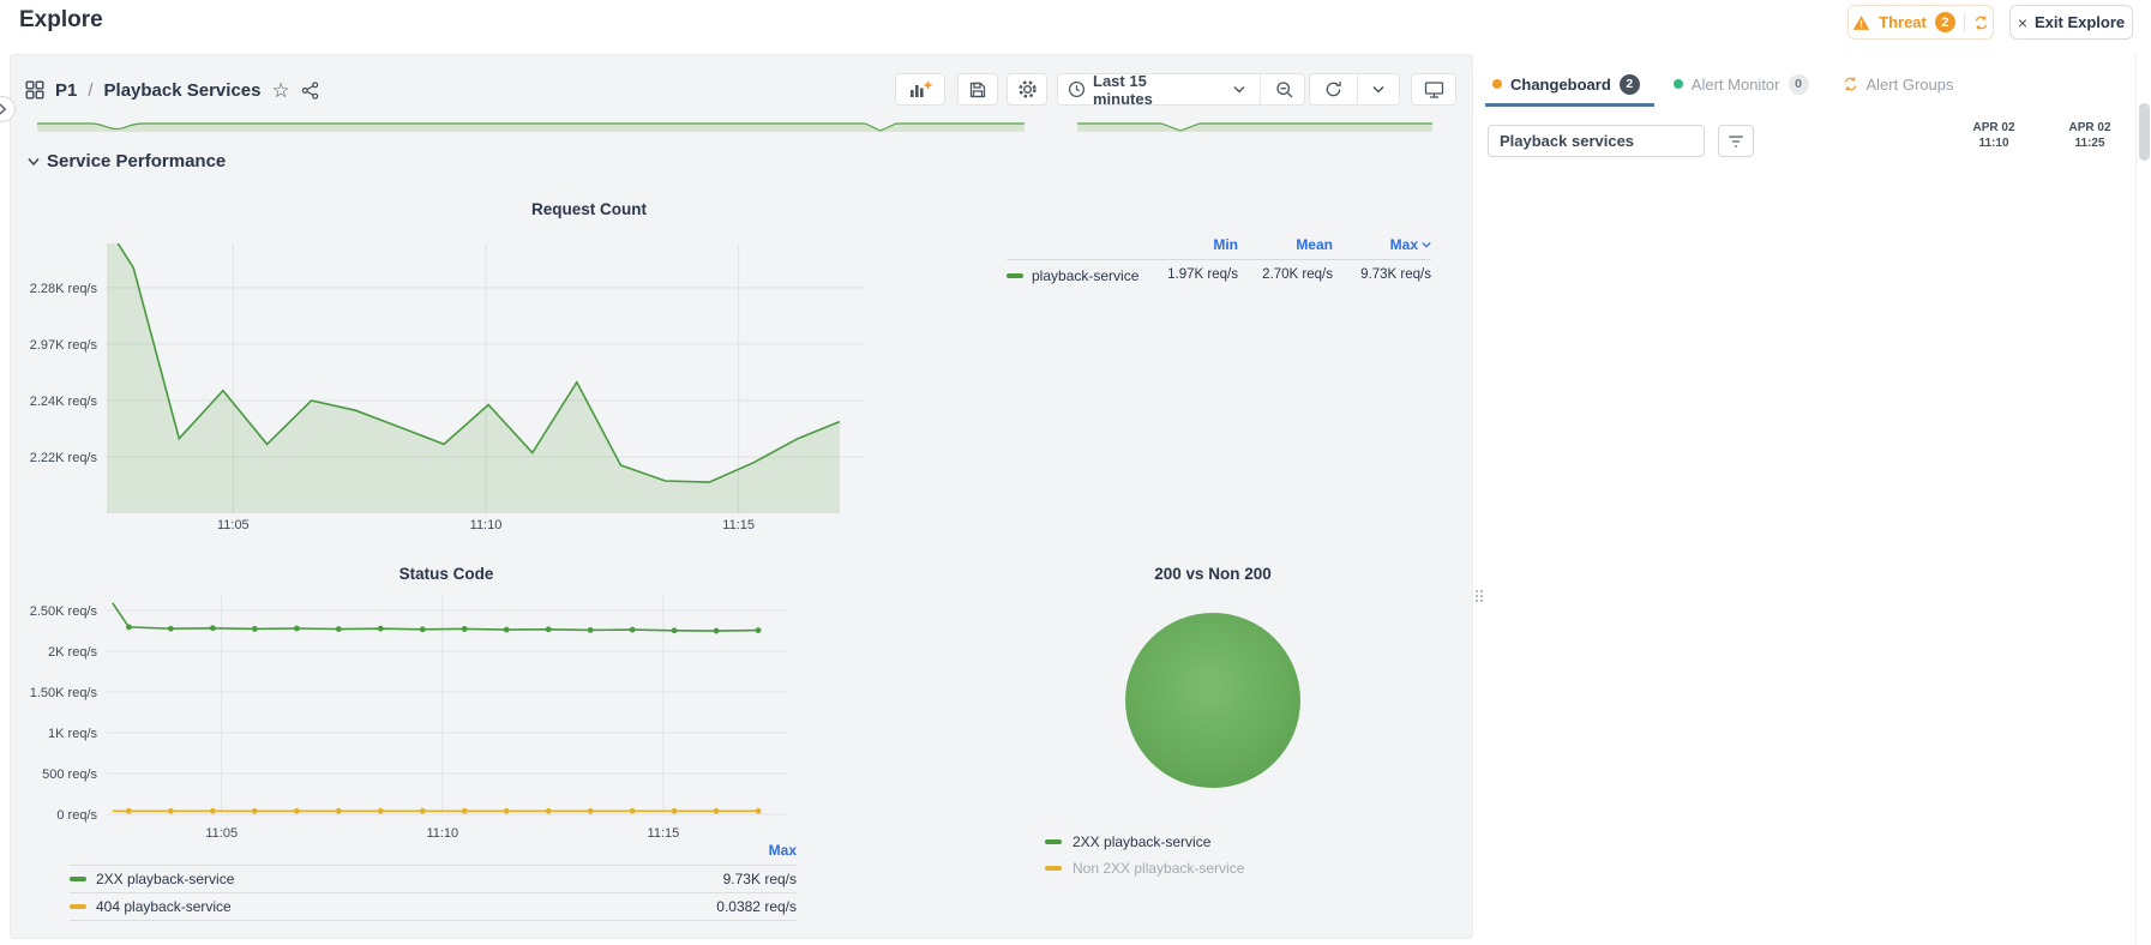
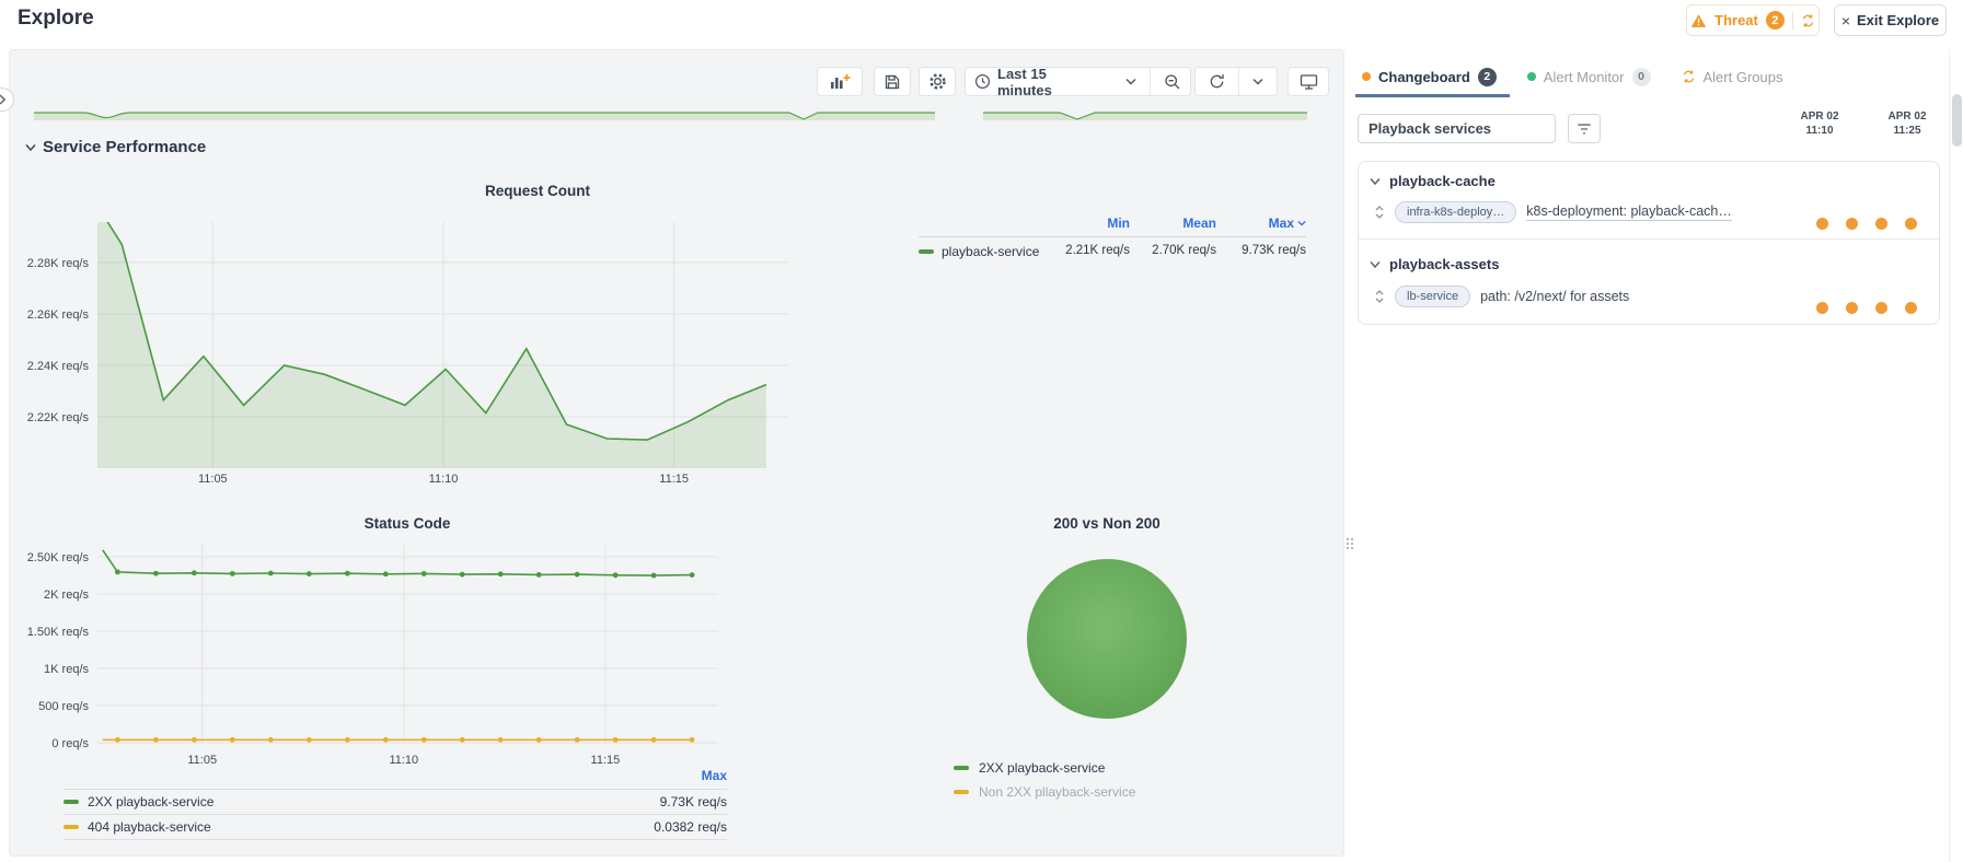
  Explore
  Threat
  2
  ×
  Exit Explore
- P1
- /
- Playback Services
- ☆
  Last 15 minutes
  Service Performance
  Request Count
  11:05
  11:10
  11:15
  2.22K req/s
  2.24K req/s
- 2.97K req/s
+ 2.26K req/s
  2.28K req/s
  Min
  Mean
  Max
  playback-service
- 1.97K req/s
+ 2.21K req/s
  2.70K req/s
  9.73K req/s
  Status Code
  11:05
  11:10
  11:15
  0 req/s
  500 req/s
  1K req/s
  1.50K req/s
  2K req/s
  2.50K req/s
  Max
  2XX playback-service
  9.73K req/s
  404 playback-service
  0.0382 req/s
  200 vs Non 200
  2XX playback-service
  Non 2XX pllayback-service
  Changeboard
  2
  Alert Monitor
  0
  Alert Groups
  Playback services
  APR 02
  11:10
  APR 02
  11:25
+ playback-cache
+ infra-k8s-deploy…
+ k8s-deployment: playback-cach…
+ playback-assets
+ lb-service
+ path: /v2/next/ for assets
